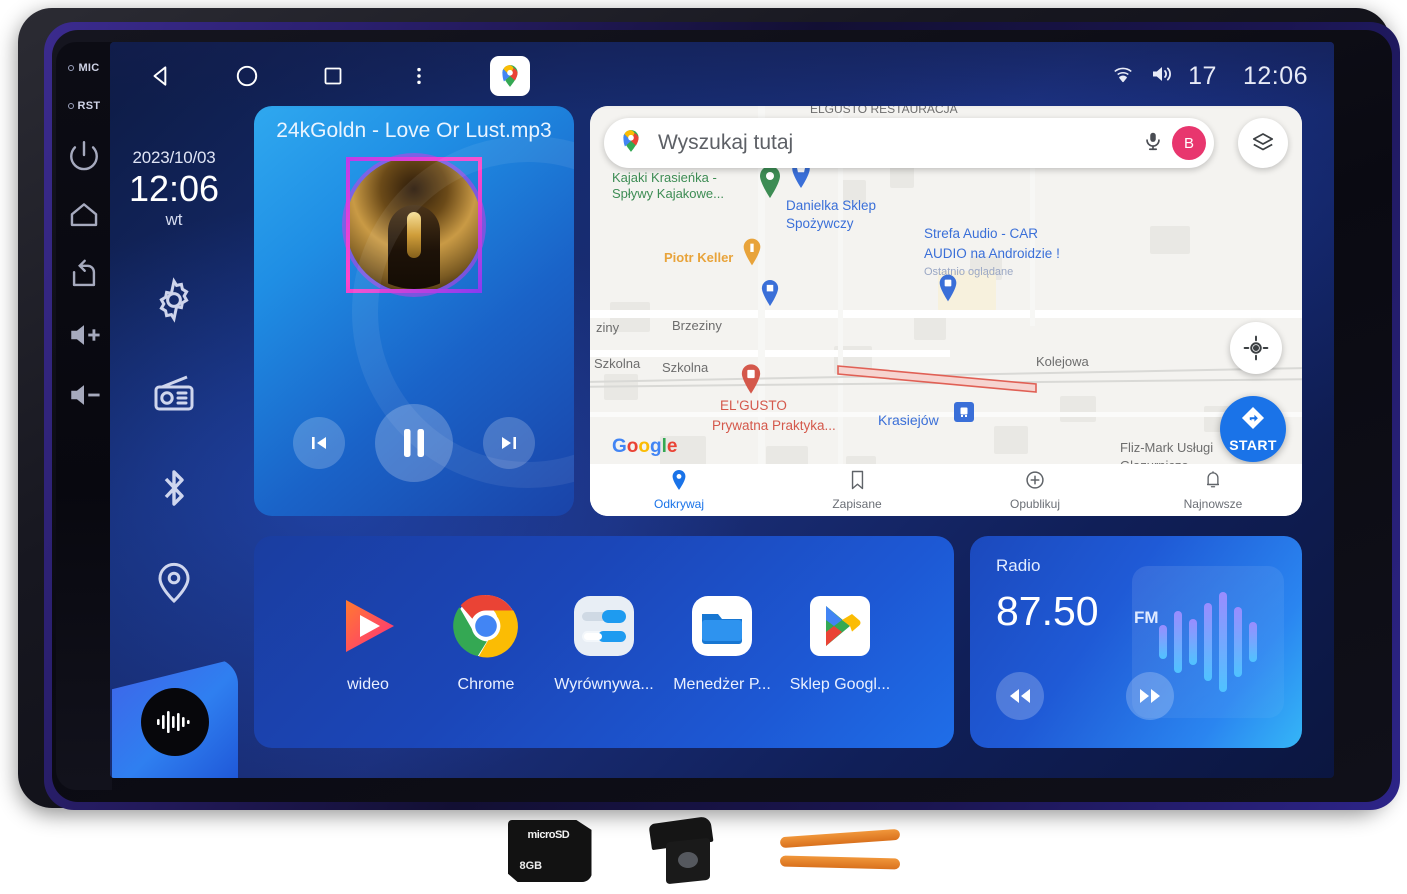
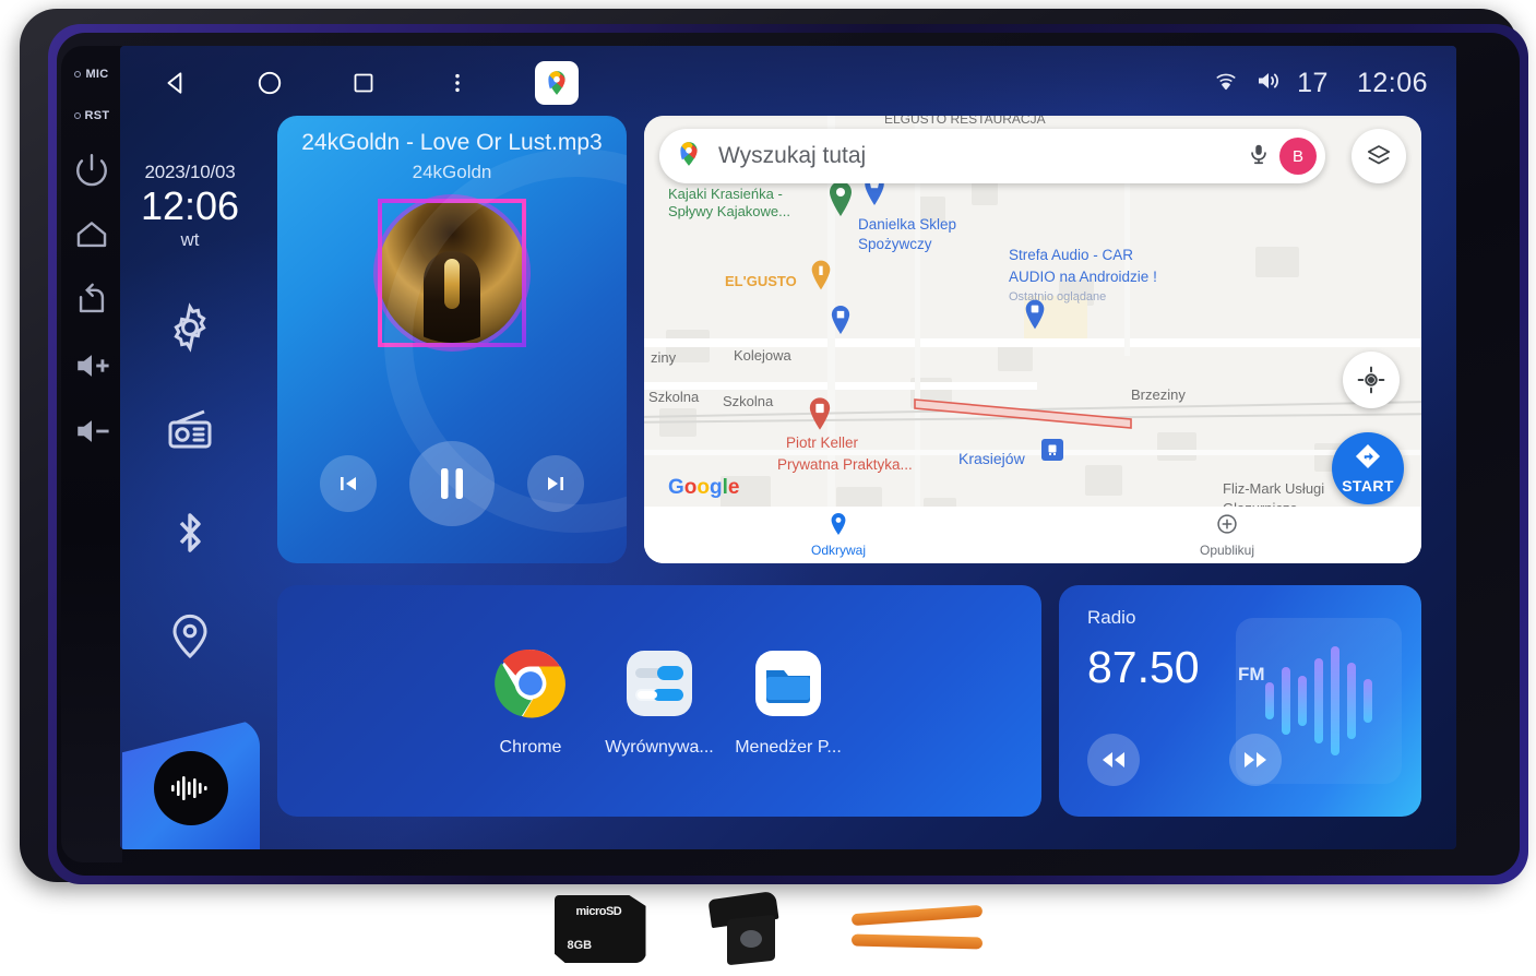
  MIC
  RST
  17
  12:06
  2023/10/03
  12:06
  wt
  24kGoldn - Love Or Lust.mp3
+ 24kGoldn
  Kajaki Krasieńka -
  Spływy Kajakowe...
  Danielka Sklep
  Spożywczy
  Strefa Audio - CAR
  AUDIO na Androidzie !
  Ostatnio oglądane
- Piotr Keller
+ EL'GUSTO
  ziny
- Brzeziny
+ Kolejowa
  Szkolna
  Szkolna
- EL'GUSTO
+ Piotr Keller
  Prywatna Praktyka...
  Krasiejów
- Kolejowa
+ Brzeziny
  Fliz-Mark Usługi
  Google
  Wyszukaj tutaj
  B
  START
  Odkrywaj
- Zapisane
  Opublikuj
- Najnowsze
- wideo
  Chrome
  Wyrównywa...
  Menedżer P...
- Sklep Googl...
  Radio
  87.50
  microSD
  8GB
